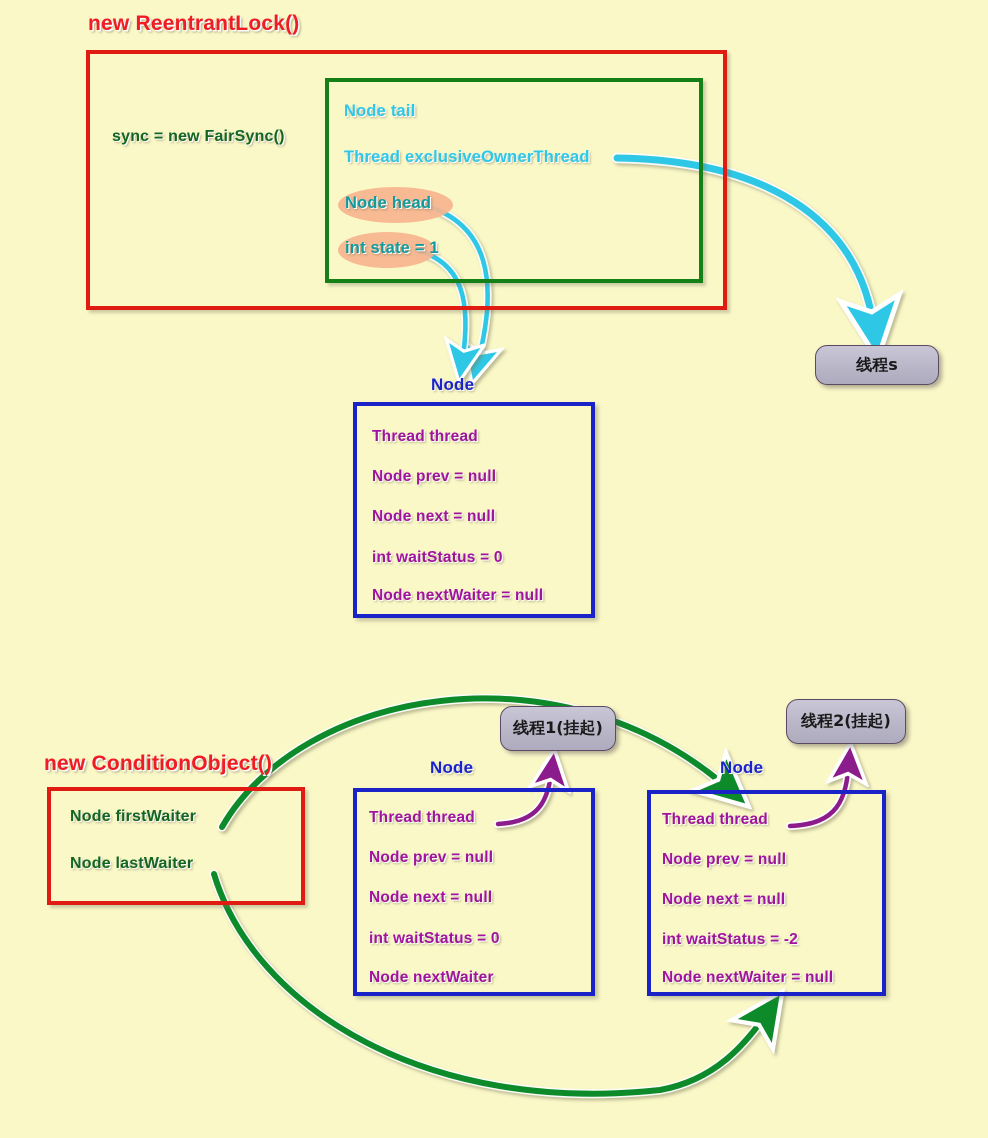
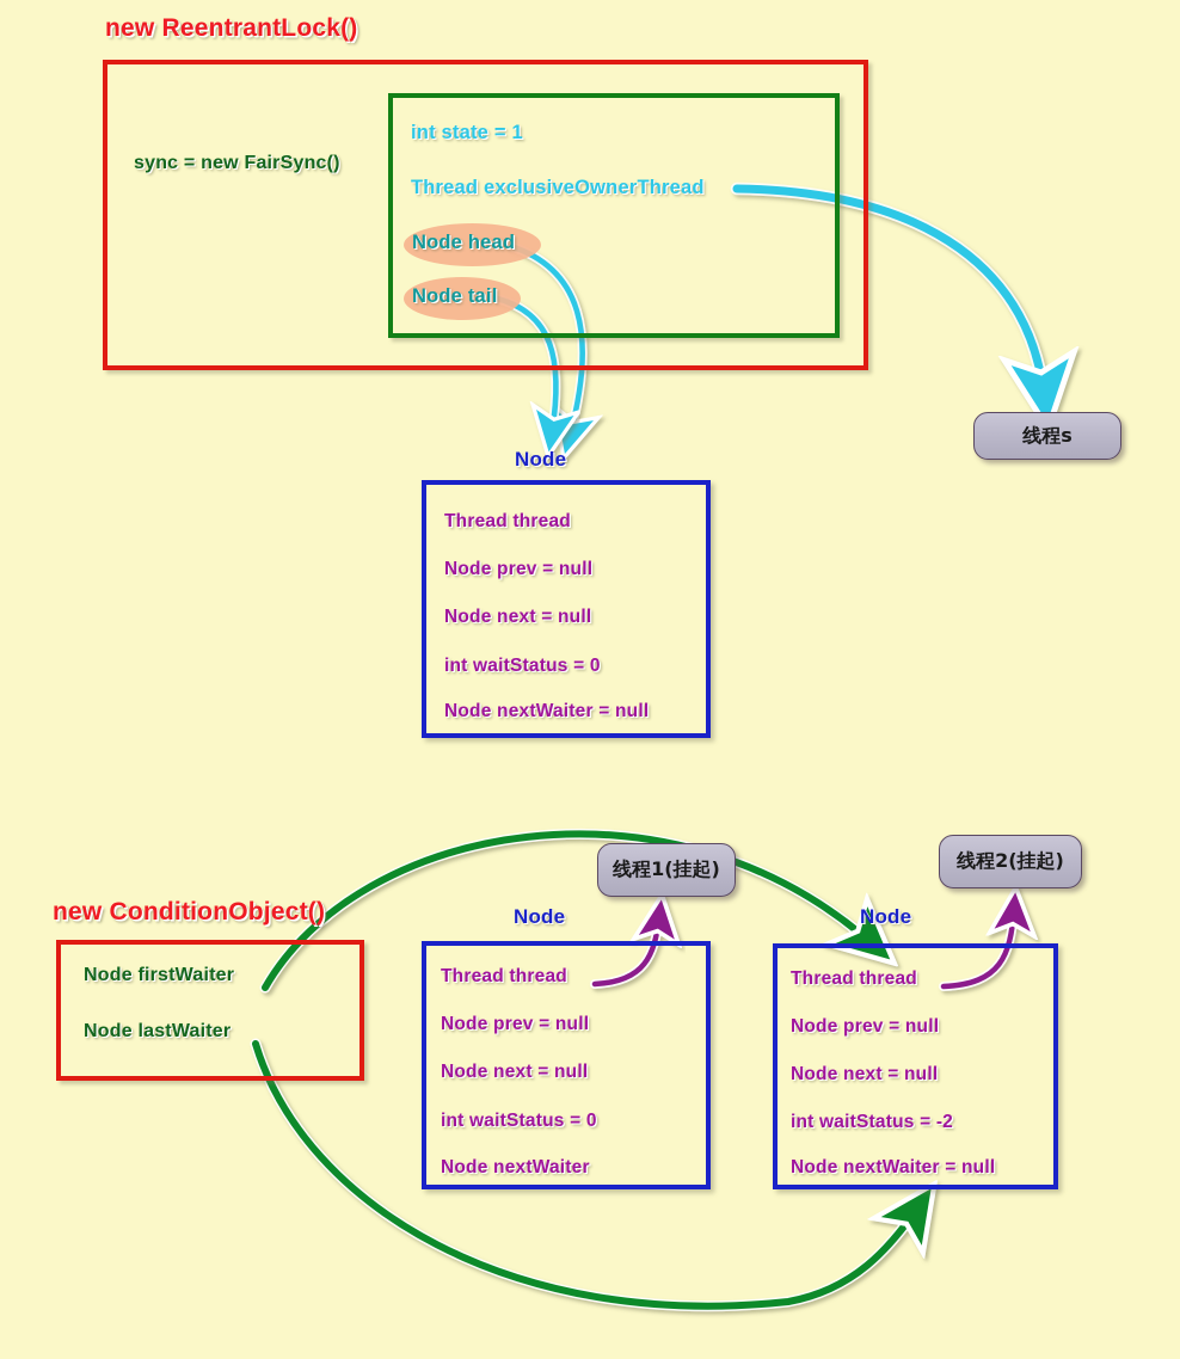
  new ReentrantLock()
  sync = new FairSync()
- Node tail
+ int state = 1
  Thread exclusiveOwnerThread
  Node head
- int state = 1
+ Node tail
  线程s
  Node
  Thread thread
  Node prev = null
  Node next = null
  int waitStatus = 0
  Node nextWaiter = null
  new ConditionObject()
  Node firstWaiter
  Node lastWaiter
  线程1(挂起)
  线程2(挂起)
  Node
  Thread thread
  Node prev = null
  Node next = null
  int waitStatus = 0
  Node nextWaiter
  Node
  Thread thread
  Node prev = null
  Node next = null
  int waitStatus = -2
  Node nextWaiter = null
